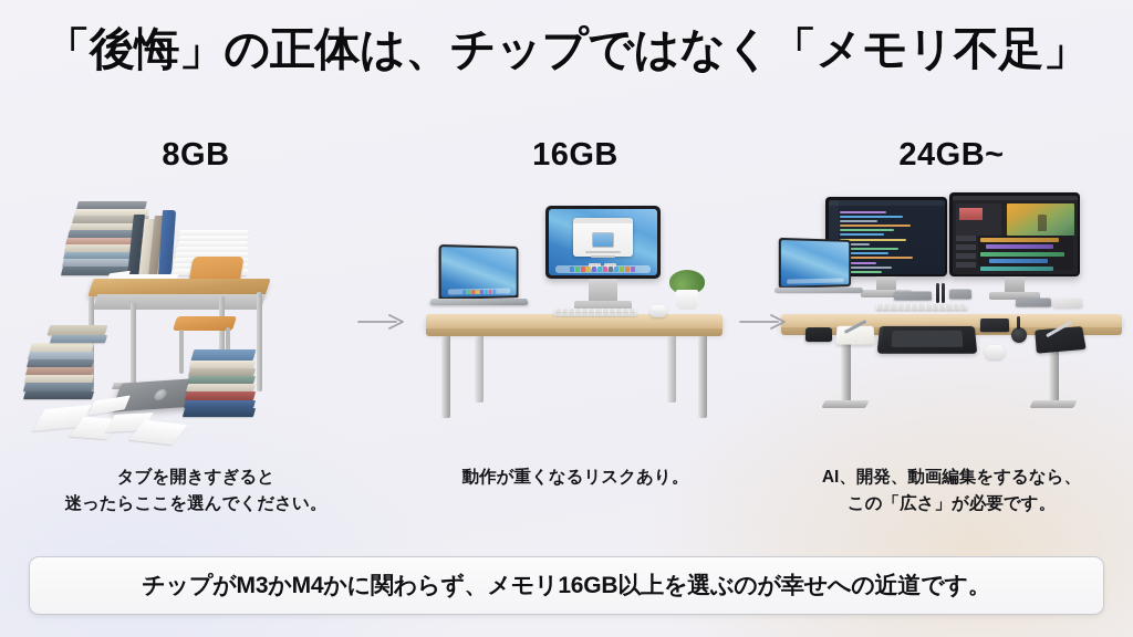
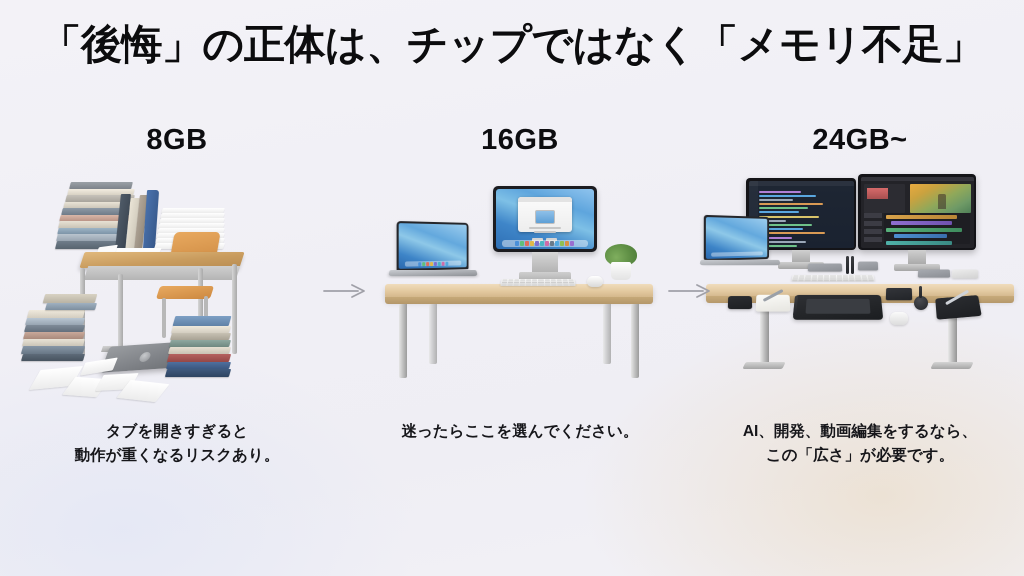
  「後悔」の正体は、チップではなく「メモリ不足」
  8GB
  タブを開きすぎると
- 迷ったらここを選んでください。
+ 動作が重くなるリスクあり。
  16GB
- 動作が重くなるリスクあり。
+ 迷ったらここを選んでください。
  24GB~
  AI、開発、動画編集をするなら、
  この「広さ」が必要です。
- チップがM3かM4かに関わらず、メモリ16GB以上を選ぶのが幸せへの近道です。
